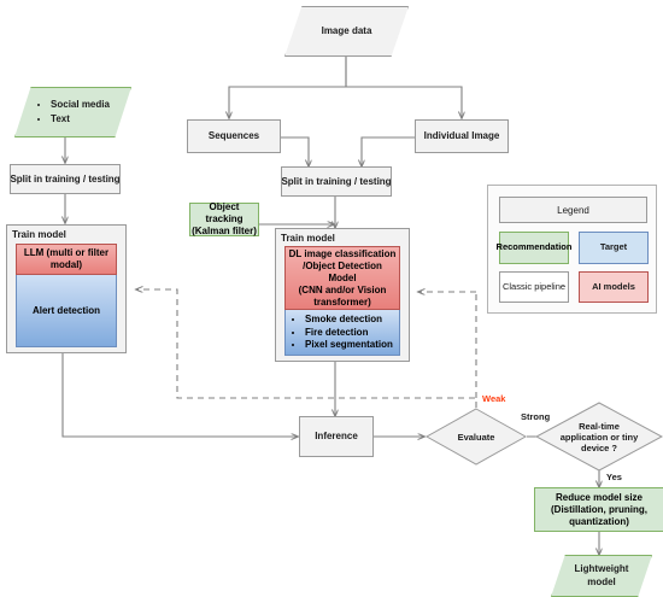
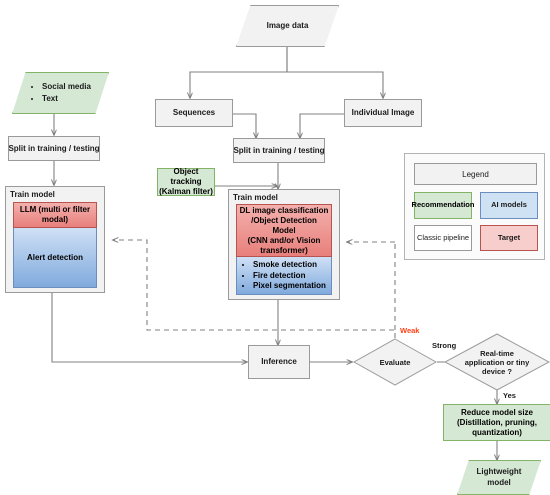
  Image data
  Social media
  Text
  Sequences
  Individual Image
  Split in training / testing
  Split in training / testing
  Object tracking
  (Kalman filter)
  Train model
  LLM (multi or filter modal)
  Alert detection
  Train model
  DL image classification
  /Object Detection
  Model
  (CNN and/or Vision
  transformer)
  Smoke detection
  Fire detection
  Pixel segmentation
  Legend
  Recommendation
- Target
+ AI models
  Classic pipeline
- AI models
+ Target
  Inference
  Evaluate
  Real-time
  application or tiny
  device ?
  Reduce model size
  (Distillation, pruning,
  quantization)
  Lightweight
  model
  Weak
  Strong
  Yes
